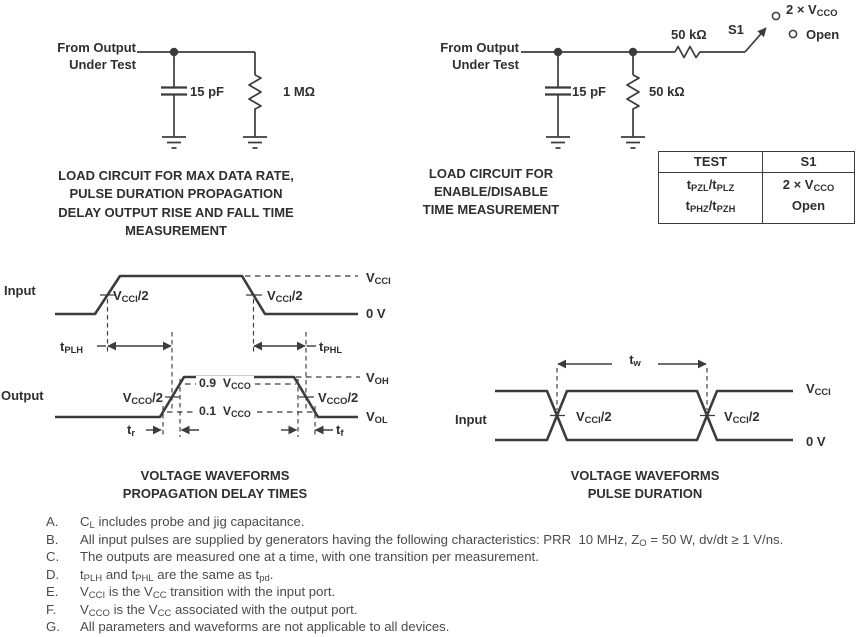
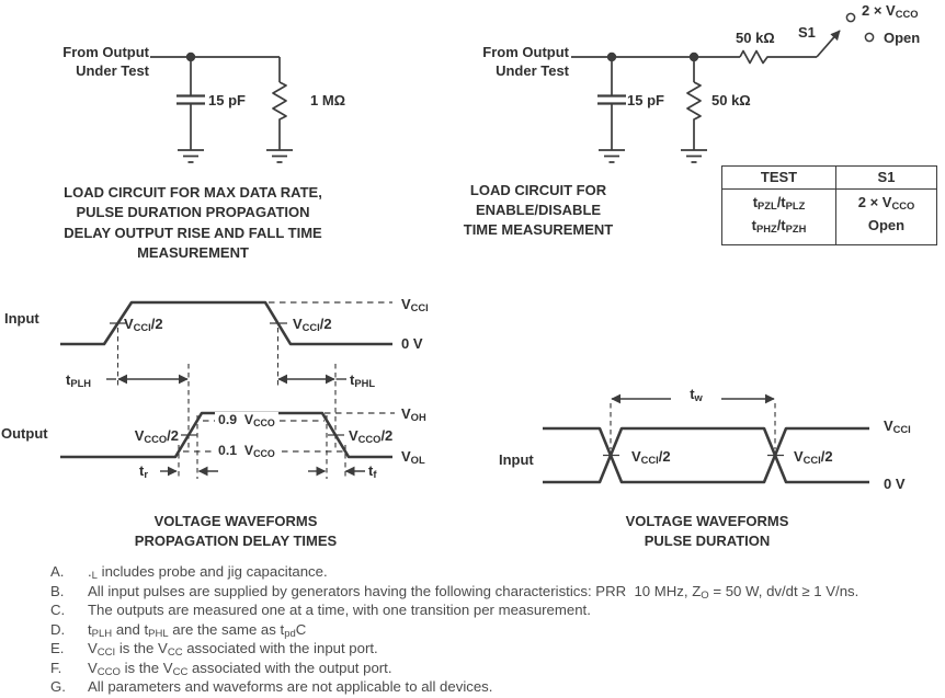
  From Output
  Under Test
  15 pF
  1 MΩ
  LOAD CIRCUIT FOR MAX DATA RATE,
  PULSE DURATION PROPAGATION
  DELAY OUTPUT RISE AND FALL TIME
  MEASUREMENT
  From Output
  Under Test
  50 kΩ
  S1
  2 × VCCO
  Open
  15 pF
  50 kΩ
  LOAD CIRCUIT FOR
  ENABLE/DISABLE
  TIME MEASUREMENT
  TEST
  S1
  tPZL/tPLZ
  tPHZ/tPZH
  2 × VCCO
  Open
  Input
  VCCI/2
  VCCI/2
  VCCI
  0 V
  tPLH
  tPHL
  Output
  VCCO/2
  VCCO/2
  0.9 VCCO
  0.1 VCCO
  VOH
  VOL
  tr
  tf
  VOLTAGE WAVEFORMS
  PROPAGATION DELAY TIMES
  Input
  tw
  VCCI/2
  VCCI/2
  VCCI
  0 V
  VOLTAGE WAVEFORMS
  PULSE DURATION
  A.
- CL includes probe and jig capacitance.
+ .L includes probe and jig capacitance.
  B.
  All input pulses are supplied by generators having the following characteristics: PRR 10 MHz, ZO = 50 W, dv/dt ≥ 1 V/ns.
  C.
  The outputs are measured one at a time, with one transition per measurement.
  D.
- tPLH and tPHL are the same as tpd.
+ tPLH and tPHL are the same as tpdC
  E.
- VCCI is the VCC transition with the input port.
+ VCCI is the VCC associated with the input port.
  F.
  VCCO is the VCC associated with the output port.
  G.
  All parameters and waveforms are not applicable to all devices.
